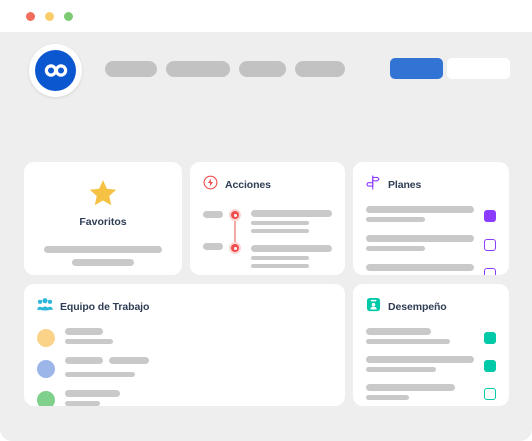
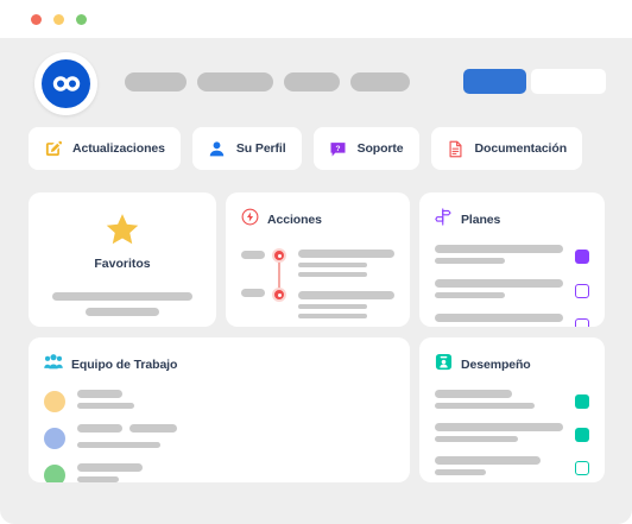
+ Actualizaciones
+ Su Perfil
+ Soporte
+ Documentación
  Favoritos
  Acciones
  Planes
  Equipo de Trabajo
  Desempeño
